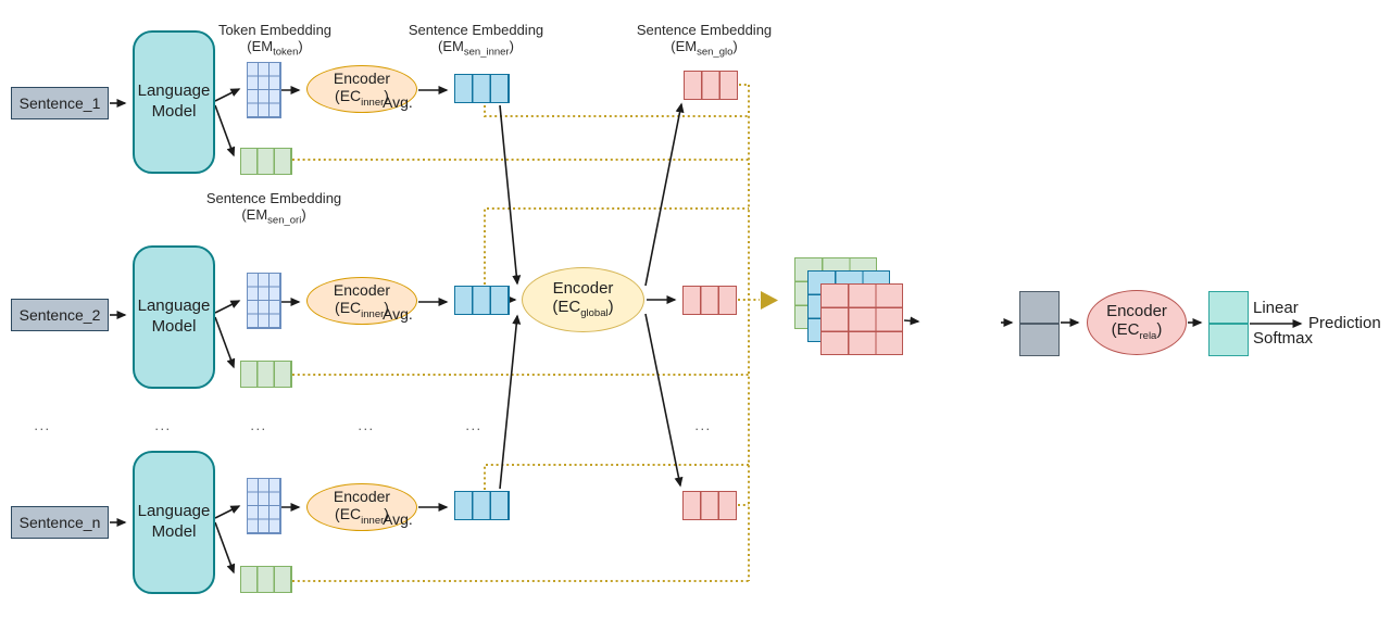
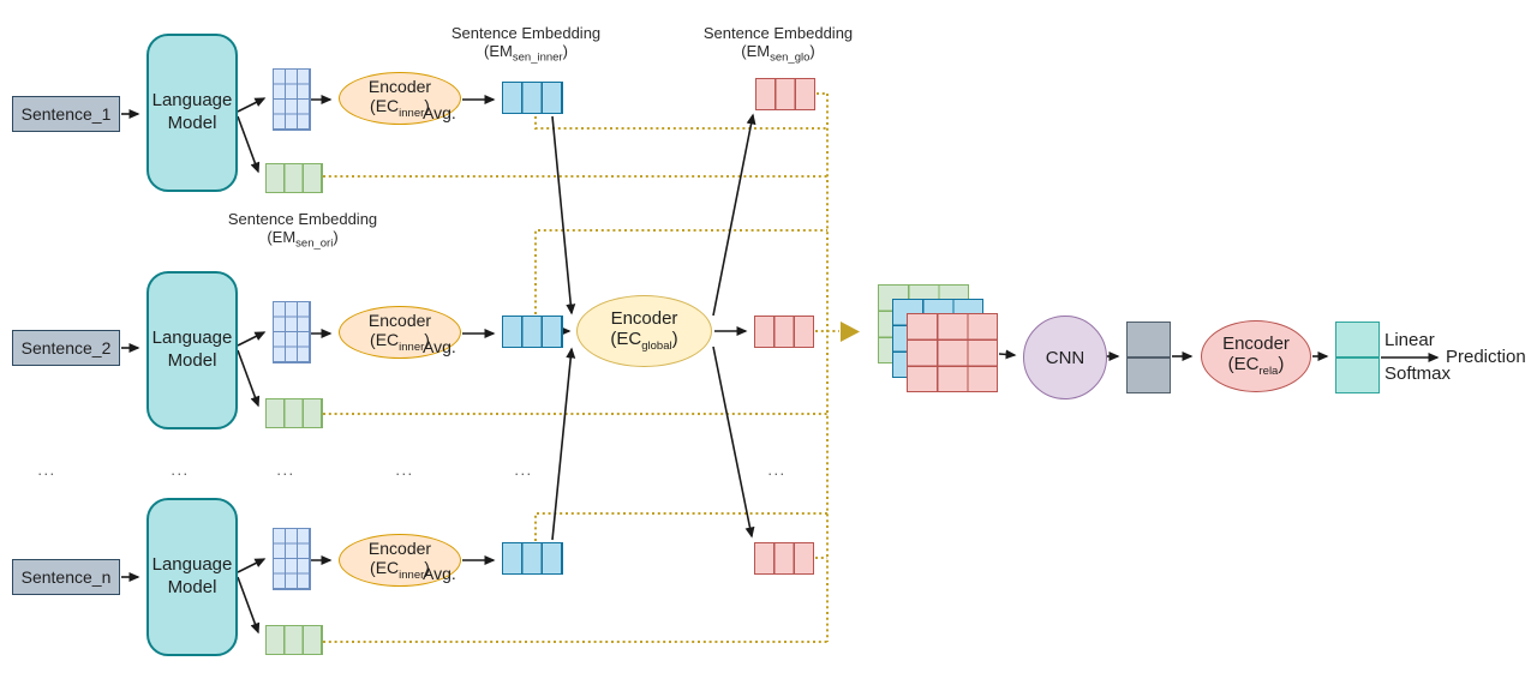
- Token Embedding
- (EMtoken)
  Sentence Embedding
  (EMsen_inner)
  Sentence Embedding
  (EMsen_glo)
  Sentence Embedding
  (EMsen_ori)
  Sentence_1
  Language
  Model
  Encoder
  (ECinner)
  Avg.
  Sentence_2
  Language
  Model
  Encoder
  (ECinner)
  Avg.
  Sentence_n
  Language
  Model
  Encoder
  (ECinner)
  Avg.
  ...
  ...
  ...
  ...
  ...
  ...
  Encoder
  (ECglobal)
+ CNN
  Encoder
  (ECrela)
  Linear
  Softmax
  Prediction
